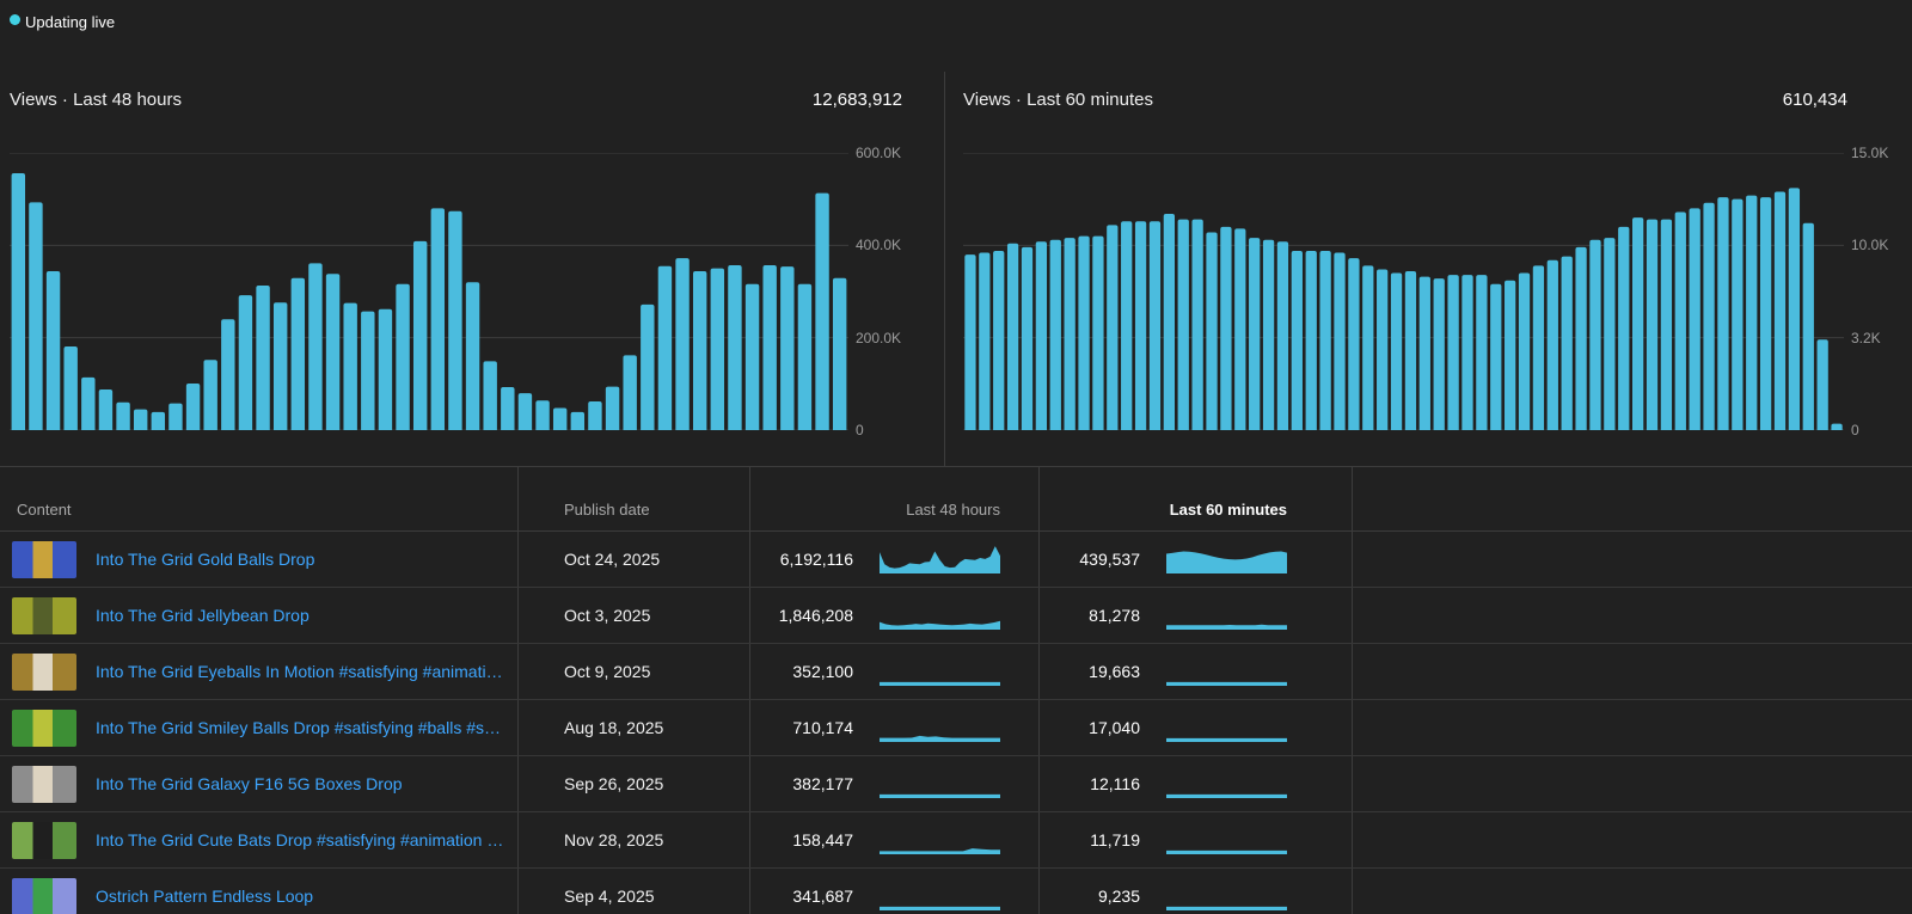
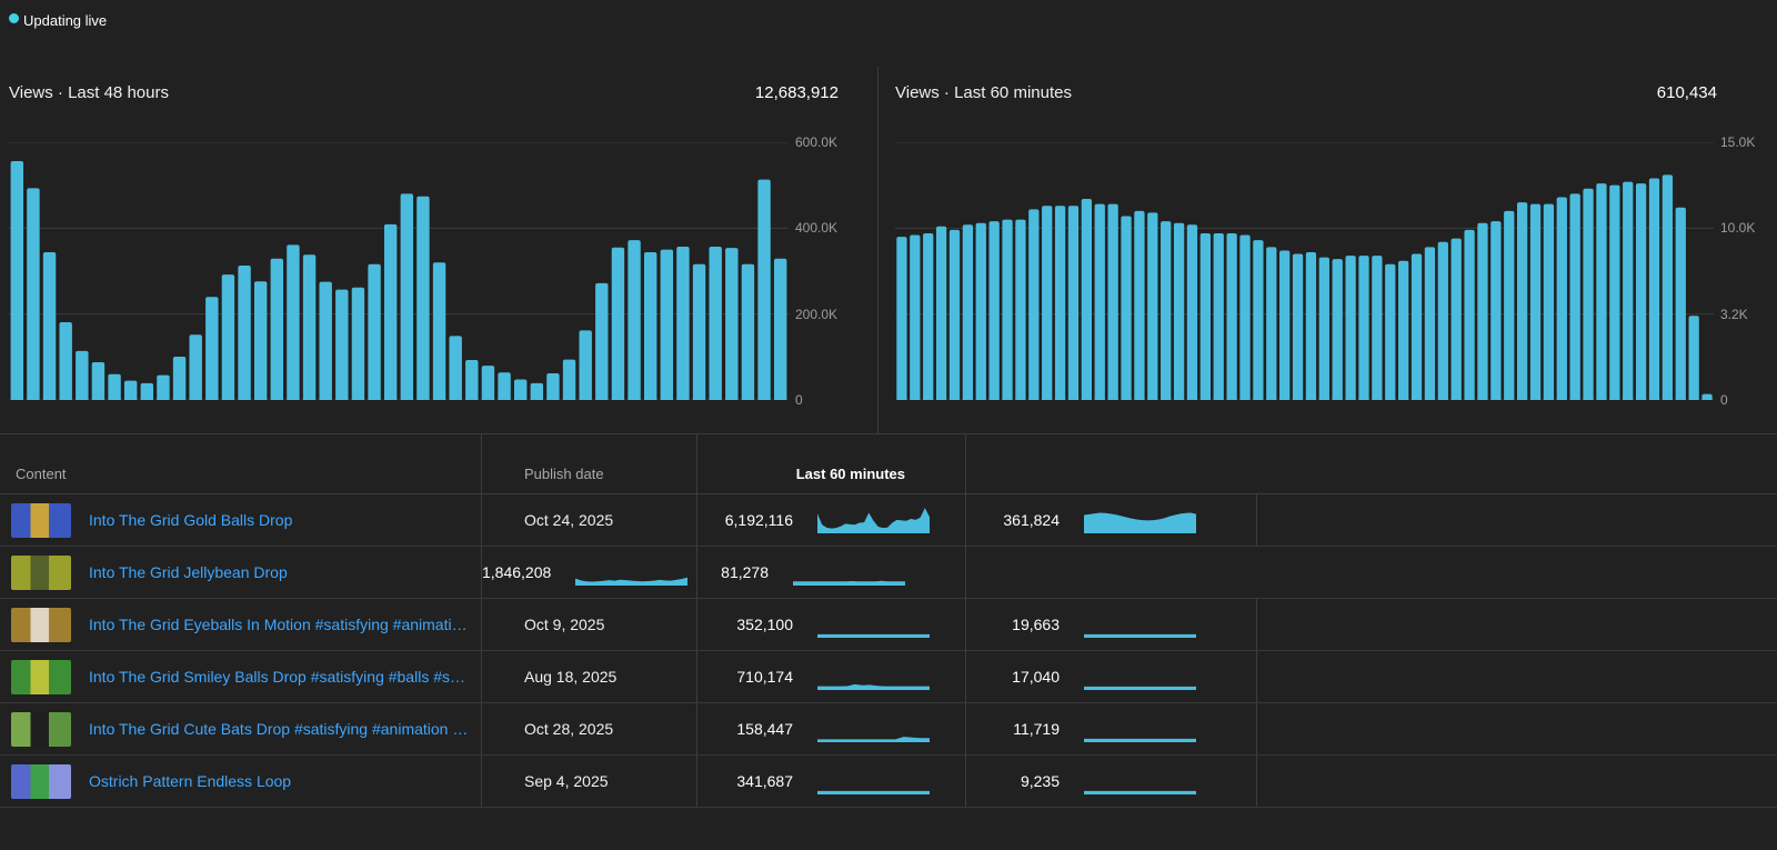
  Updating live
  Views · Last 48 hours
  12,683,912
  600.0K
  400.0K
  200.0K
  0
  Views · Last 60 minutes
  610,434
  15.0K
  10.0K
  3.2K
  0
  Content
  Publish date
- Last 48 hours
  Last 60 minutes
  Into The Grid Gold Balls Drop
  Oct 24, 2025
  6,192,116
- 439,537
+ 361,824
  Into The Grid Jellybean Drop
- Oct 3, 2025
  1,846,208
  81,278
  Into The Grid Eyeballs In Motion #satisfying #animation
  Oct 9, 2025
  352,100
  19,663
  Into The Grid Smiley Balls Drop #satisfying #balls #smile
  Aug 18, 2025
  710,174
  17,040
- Into The Grid Galaxy F16 5G Boxes Drop
- Sep 26, 2025
- 382,177
- 12,116
  Into The Grid Cute Bats Drop #satisfying #animation #bl
- Nov 28, 2025
+ Oct 28, 2025
  158,447
  11,719
  Ostrich Pattern Endless Loop
  Sep 4, 2025
  341,687
  9,235
